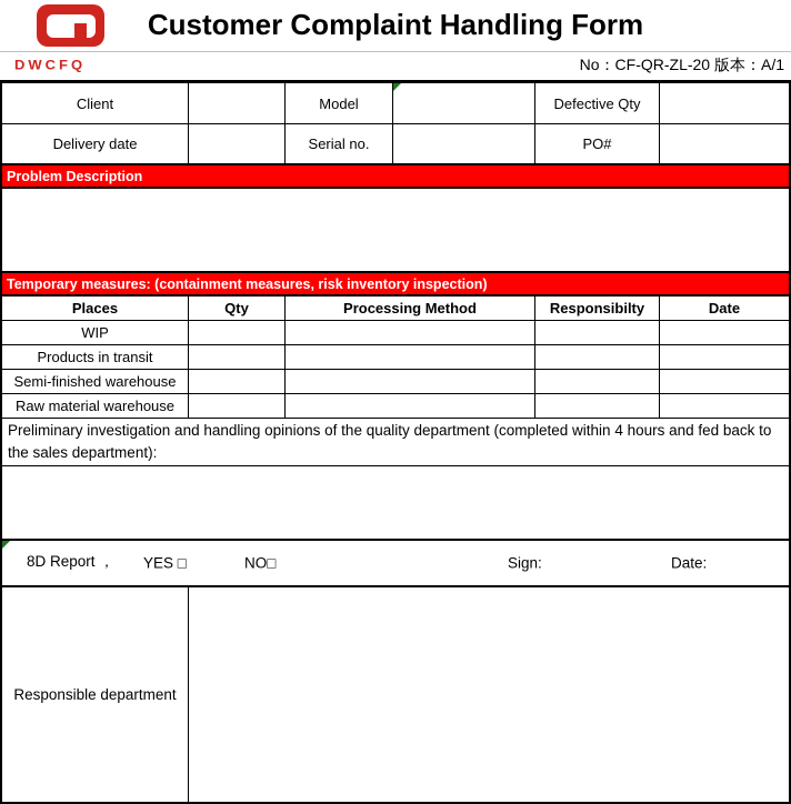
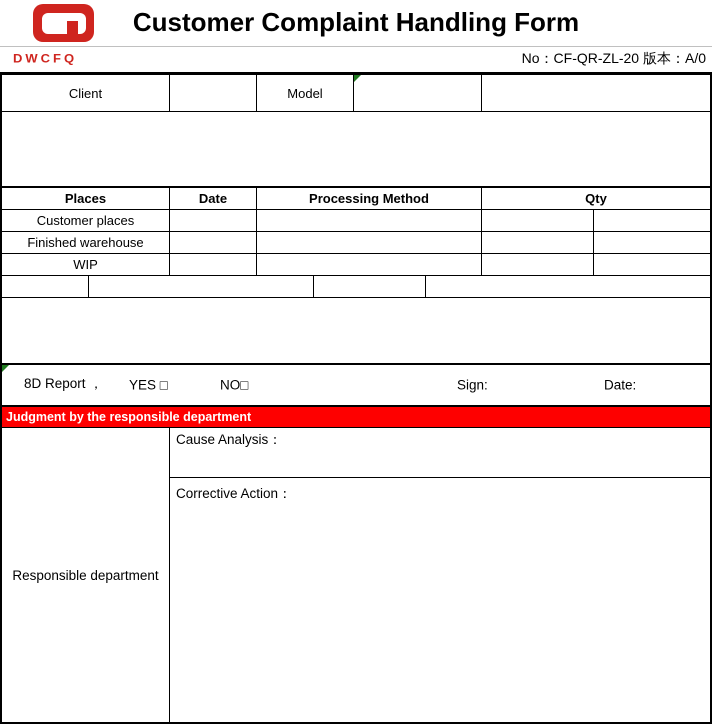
  Customer Complaint Handling Form
  DWCFQ
- No：CF-QR-ZL-20 版本：A/1
+ No：CF-QR-ZL-20 版本：A/0
  Client
  Model
- Defective Qty
- Delivery date
- Serial no.
- PO#
- Problem Description
- Temporary measures: (containment measures, risk inventory inspection)
  Places
- Qty
+ Date
  Processing Method
- Responsibilty
- Date
+ Qty
+ Customer places
+ Finished warehouse
  WIP
- Products in transit
- Semi-finished warehouse
- Raw material warehouse
- Preliminary investigation and handling opinions of the quality department (completed within 4 hours and fed back to the sales department):
  8D Report ，
  YES □
  NO□
  Sign:
  Date:
+ Judgment by the responsible department
  Responsible department
+ Cause Analysis：
+ Corrective Action：
